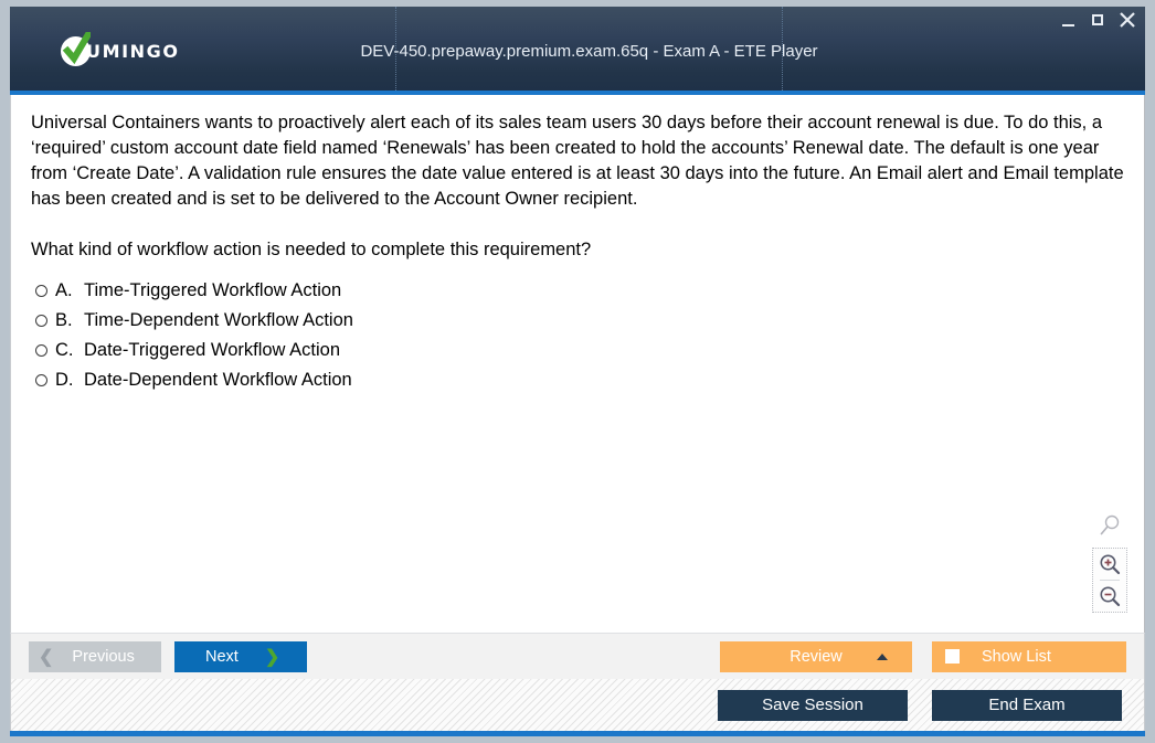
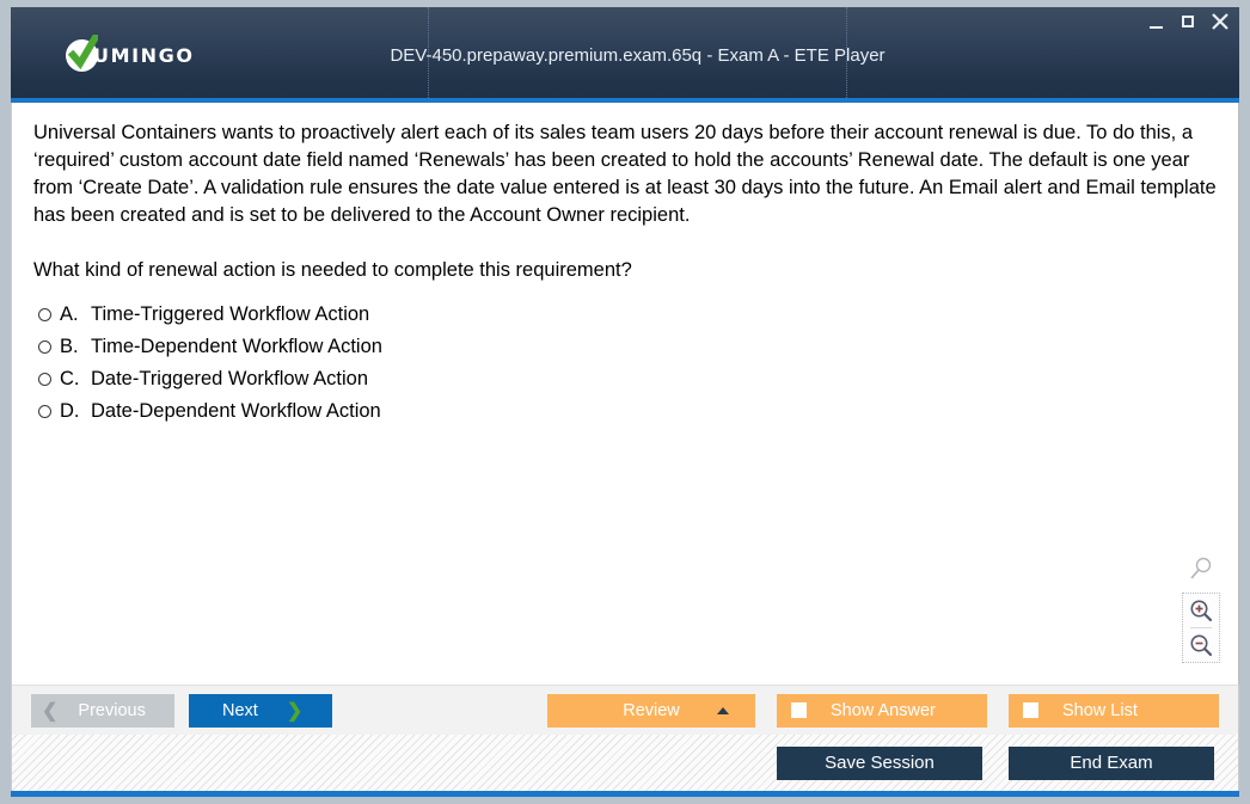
  UMINGO
  DEV-450.prepaway.premium.exam.65q - Exam A - ETE Player
- Universal Containers wants to proactively alert each of its sales team users 30 days before their account renewal is due. To do this, a ‘required’ custom account date field named ‘Renewals’ has been created to hold the accounts’ Renewal date. The default is one year from ‘Create Date’. A validation rule ensures the date value entered is at least 30 days into the future. An Email alert and Email template has been created and is set to be delivered to the Account Owner recipient.
+ Universal Containers wants to proactively alert each of its sales team users 20 days before their account renewal is due. To do this, a ‘required’ custom account date field named ‘Renewals’ has been created to hold the accounts’ Renewal date. The default is one year from ‘Create Date’. A validation rule ensures the date value entered is at least 30 days into the future. An Email alert and Email template has been created and is set to be delivered to the Account Owner recipient.
- What kind of workflow action is needed to complete this requirement?
+ What kind of renewal action is needed to complete this requirement?
  A.
  Time-Triggered Workflow Action
  B.
  Time-Dependent Workflow Action
  C.
  Date-Triggered Workflow Action
  D.
  Date-Dependent Workflow Action
  ❮
  Previous
  Next
  ❯
  Review
+ Show Answer
  Show List
  Save Session
  End Exam
